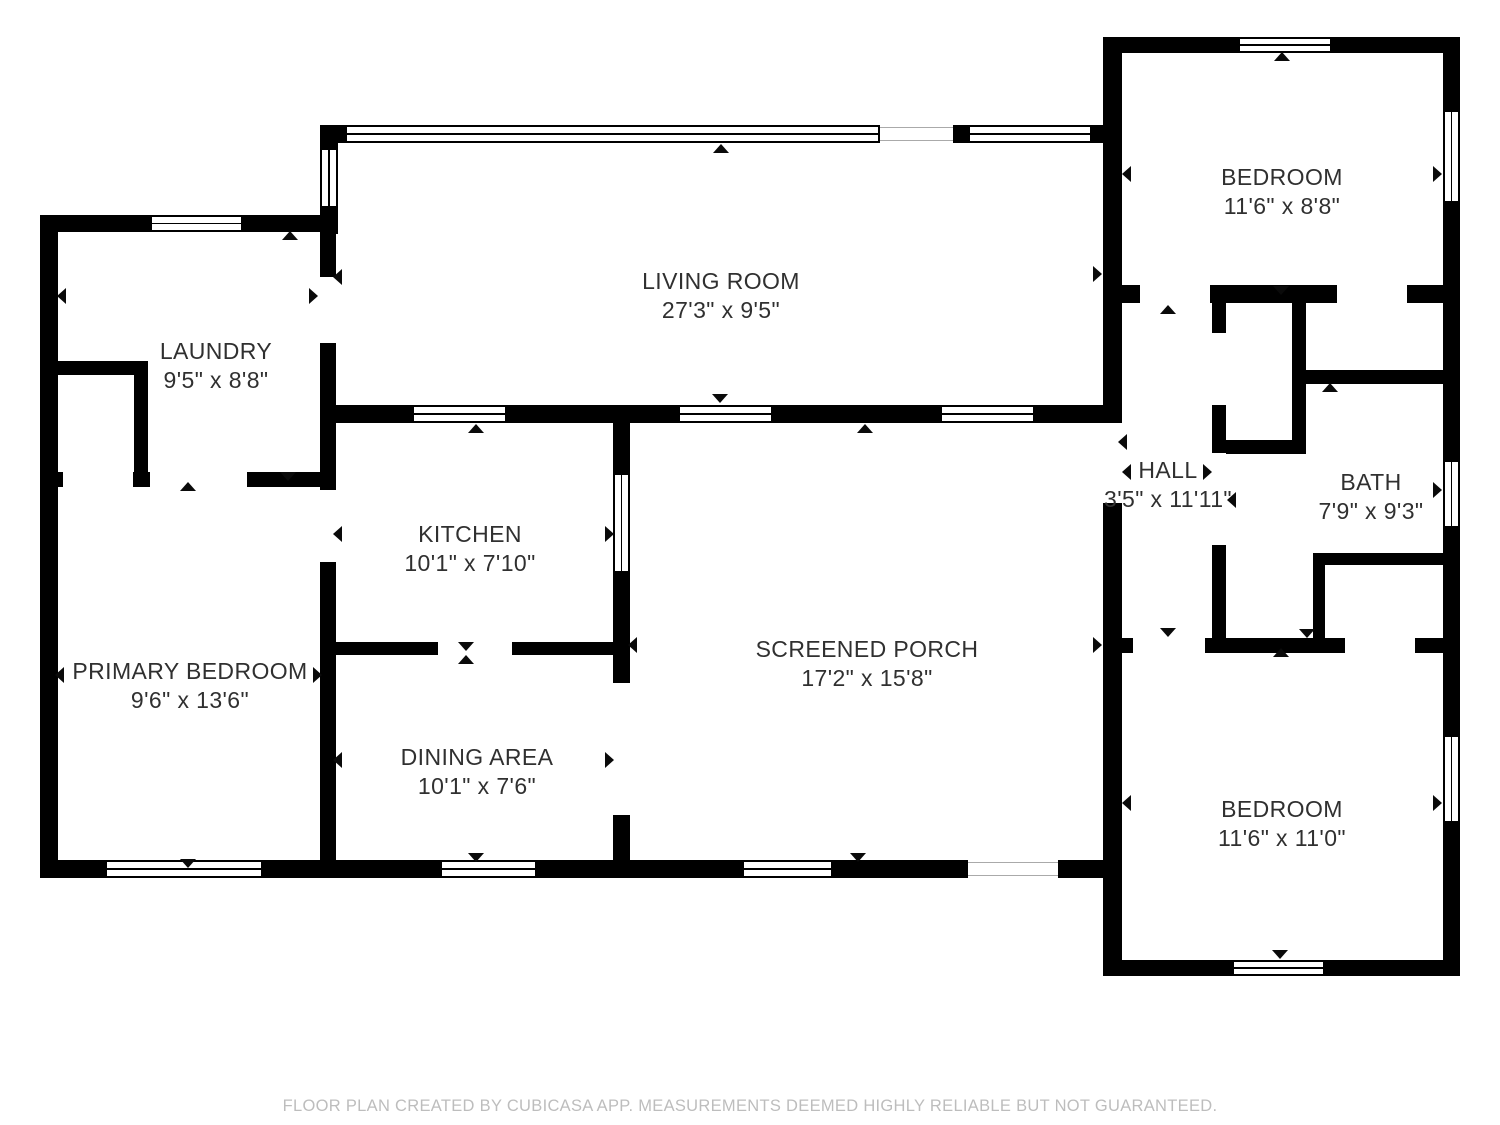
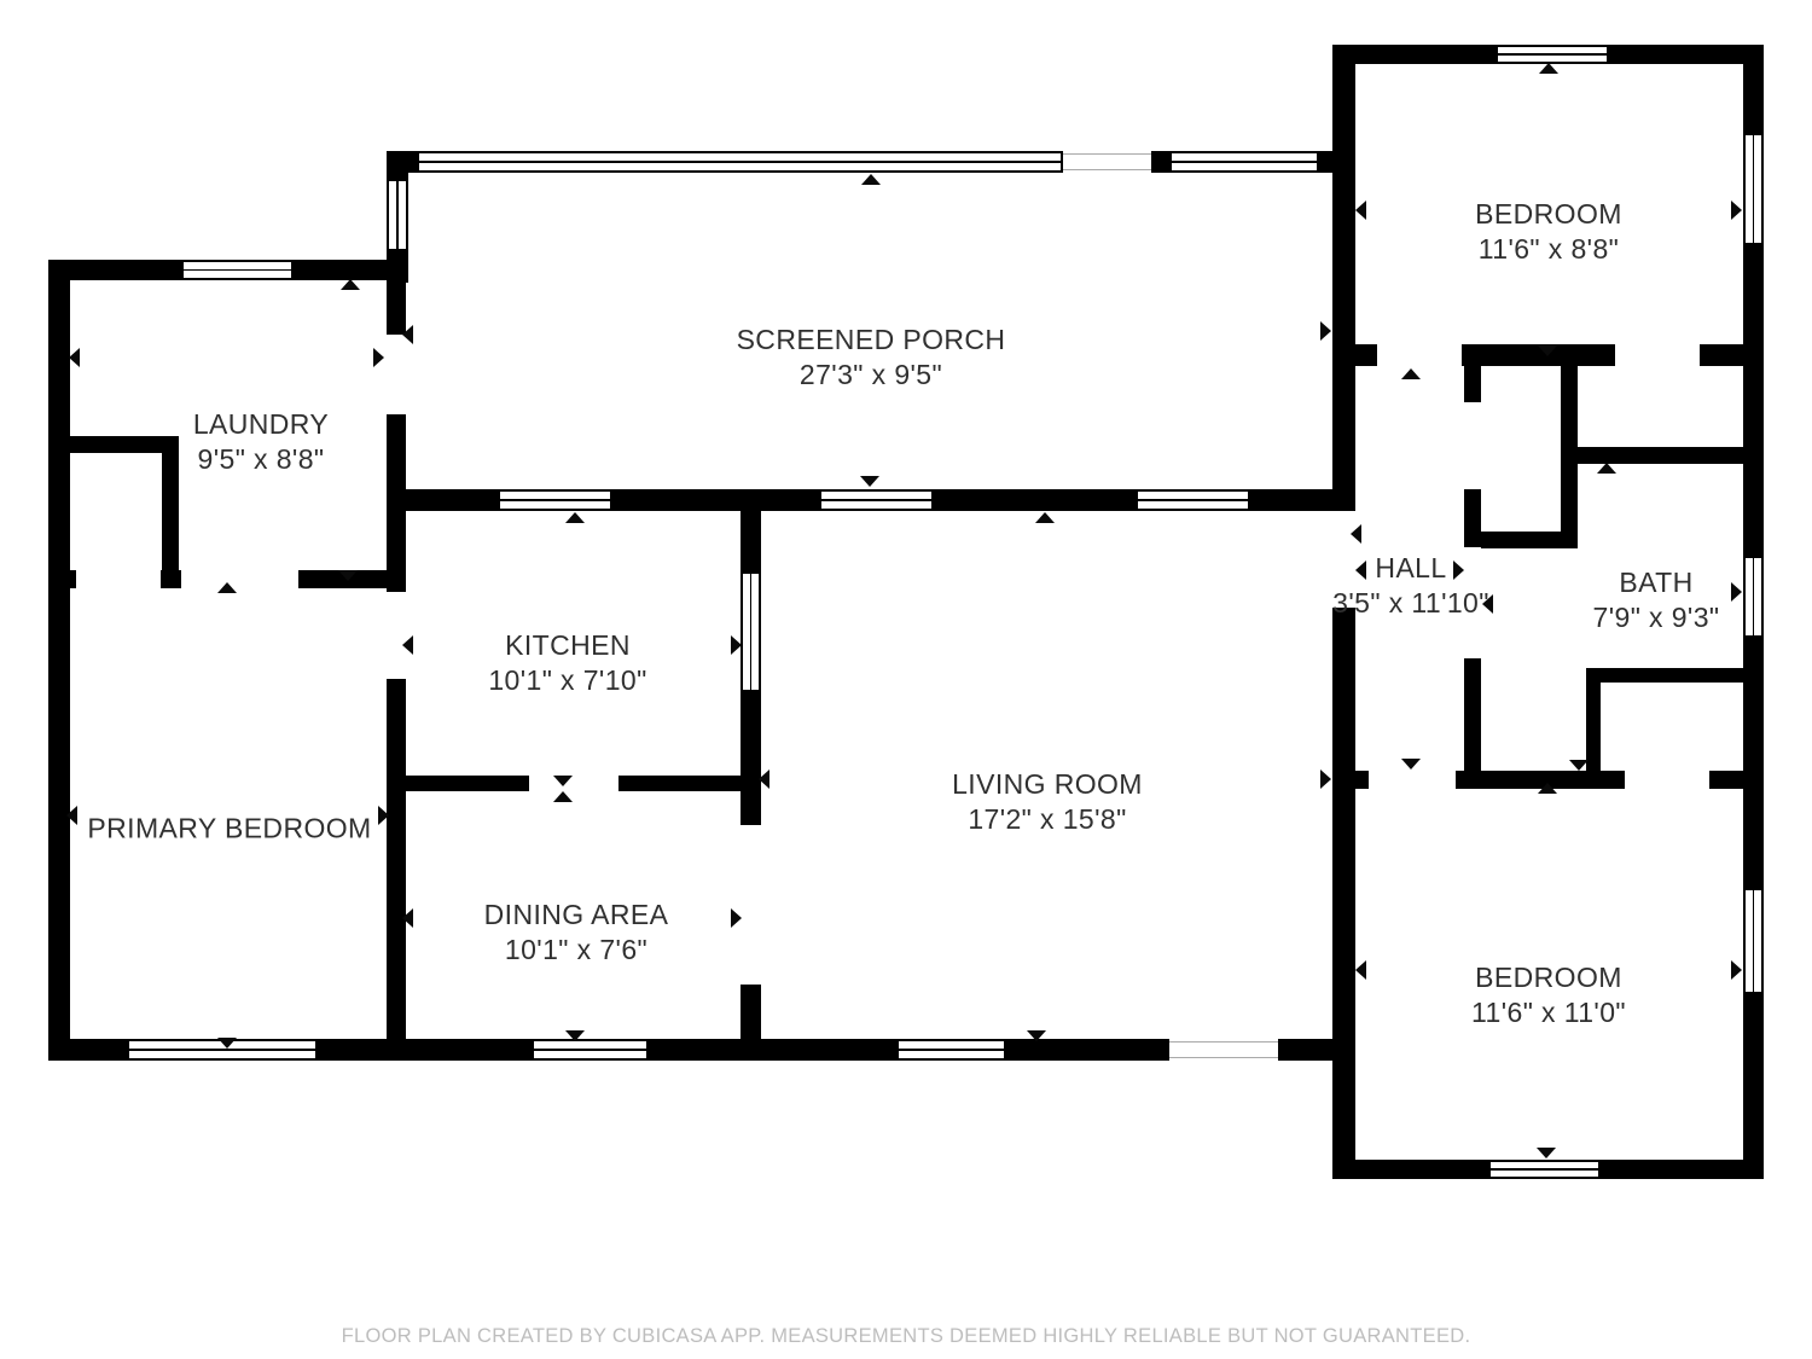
  LAUNDRY
  9'5" x 8'8"
- LIVING ROOM
+ SCREENED PORCH
  27'3" x 9'5"
  BEDROOM
  11'6" x 8'8"
  KITCHEN
  10'1" x 7'10"
  HALL
- 3'5" x 11'11"
+ 3'5" x 11'10"
  BATH
  7'9" x 9'3"
  PRIMARY BEDROOM
- 9'6" x 13'6"
- SCREENED PORCH
+ LIVING ROOM
  17'2" x 15'8"
  DINING AREA
  10'1" x 7'6"
  BEDROOM
  11'6" x 11'0"
  FLOOR PLAN CREATED BY CUBICASA APP. MEASUREMENTS DEEMED HIGHLY RELIABLE BUT NOT GUARANTEED.
